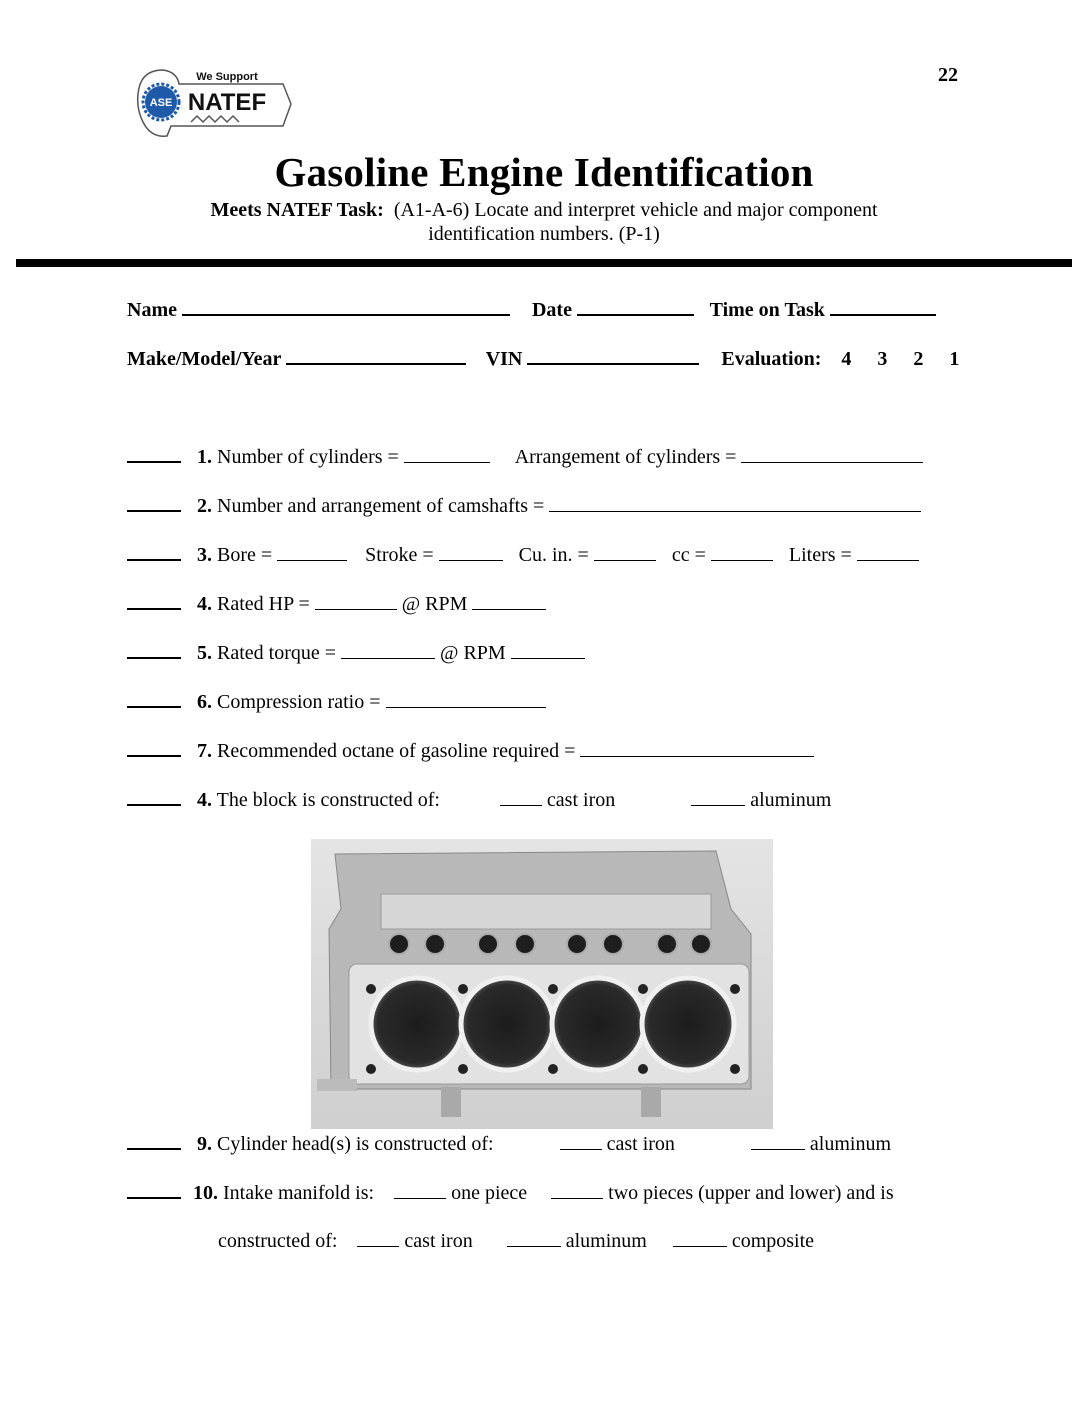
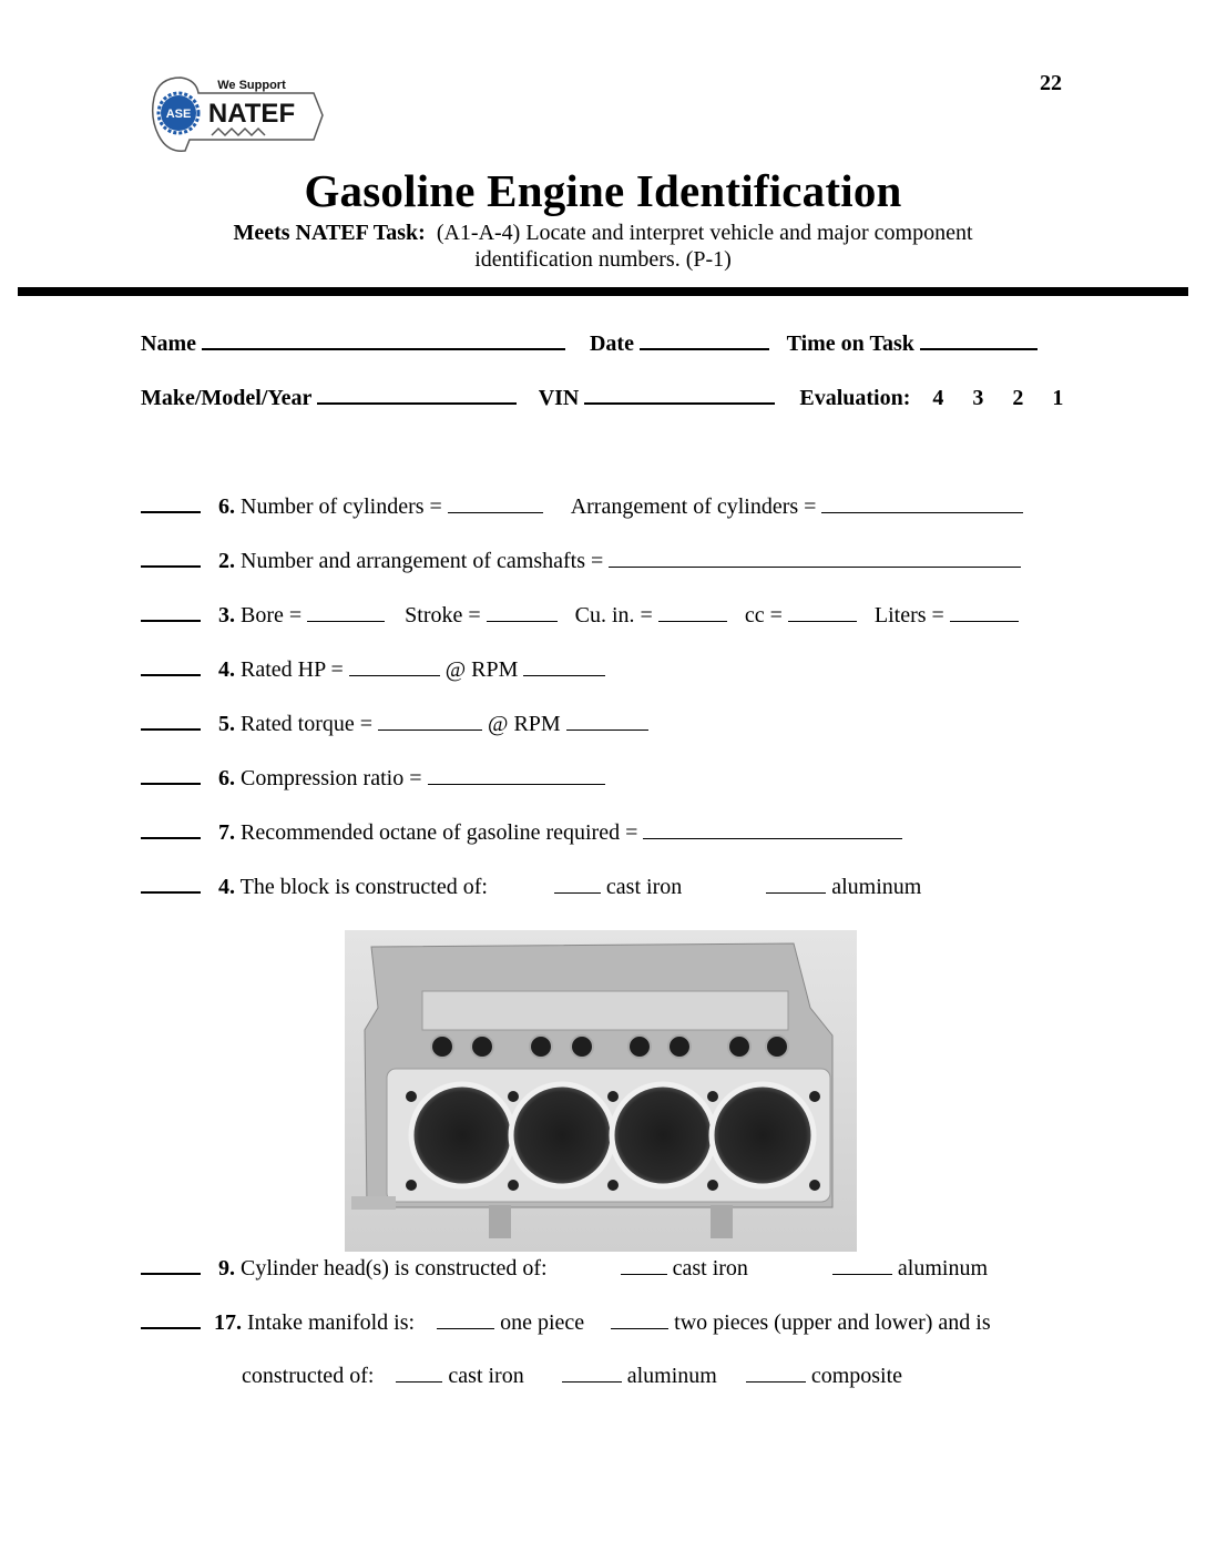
  ASE
  We Support
  NATEF
  22
  Gasoline Engine Identification
- Meets NATEF Task: (A1-A-6) Locate and interpret vehicle and major component
+ Meets NATEF Task: (A1-A-4) Locate and interpret vehicle and major component
  identification numbers. (P-1)
  Name Date Time on Task
  Make/Model/Year VIN Evaluation: 4 3 2 1
- 1. Number of cylinders = Arrangement of cylinders =
+ 6. Number of cylinders = Arrangement of cylinders =
  2. Number and arrangement of camshafts =
  3. Bore = Stroke = Cu. in. = cc = Liters =
  4. Rated HP = @ RPM
  5. Rated torque = @ RPM
  6. Compression ratio =
  7. Recommended octane of gasoline required =
  4. The block is constructed of: cast iron aluminum
  9. Cylinder head(s) is constructed of: cast iron aluminum
- 10. Intake manifold is: one piece two pieces (upper and lower) and is
+ 17. Intake manifold is: one piece two pieces (upper and lower) and is
  constructed of: cast iron aluminum composite
